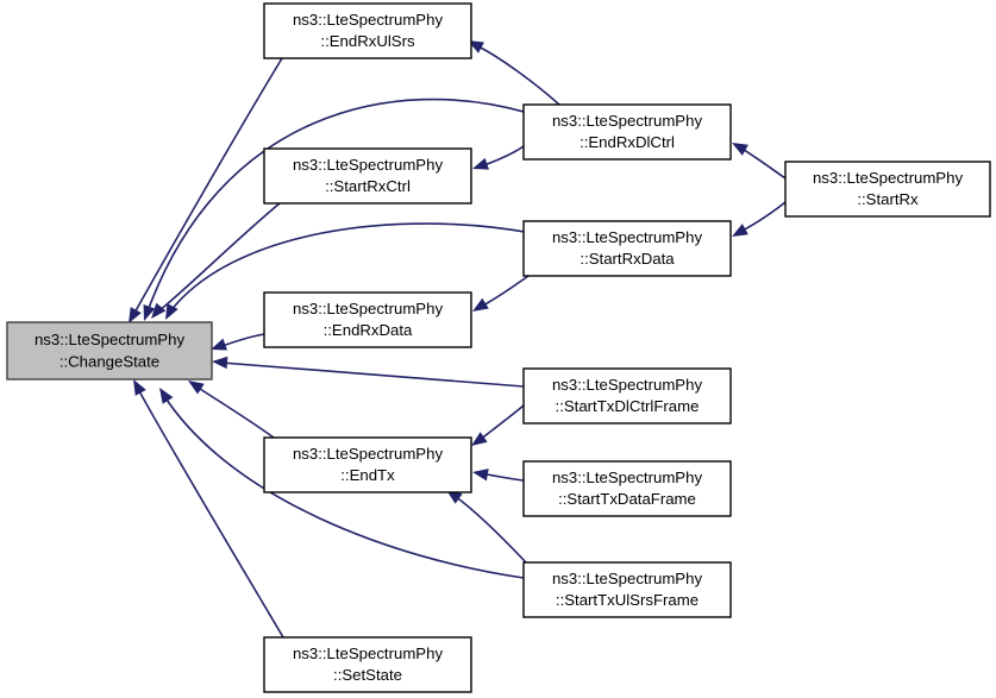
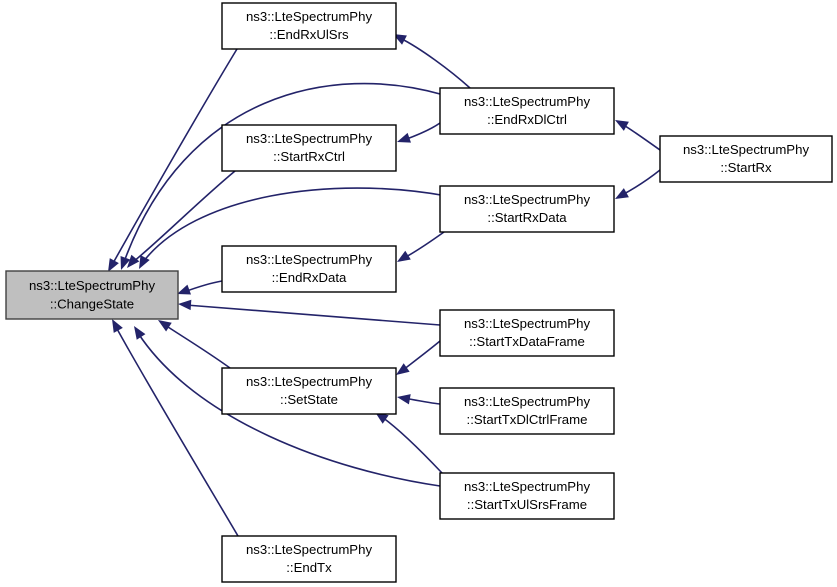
  ns3::LteSpectrumPhy
  ::ChangeState
  ns3::LteSpectrumPhy
  ::EndRxUlSrs
  ns3::LteSpectrumPhy
  ::StartRxCtrl
  ns3::LteSpectrumPhy
  ::EndRxData
  ns3::LteSpectrumPhy
- ::EndTx
+ ::SetState
  ns3::LteSpectrumPhy
- ::SetState
+ ::EndTx
  ns3::LteSpectrumPhy
  ::EndRxDlCtrl
  ns3::LteSpectrumPhy
  ::StartRxData
  ns3::LteSpectrumPhy
- ::StartTxDlCtrlFrame
+ ::StartTxDataFrame
  ns3::LteSpectrumPhy
- ::StartTxDataFrame
+ ::StartTxDlCtrlFrame
  ns3::LteSpectrumPhy
  ::StartTxUlSrsFrame
  ns3::LteSpectrumPhy
  ::StartRx
